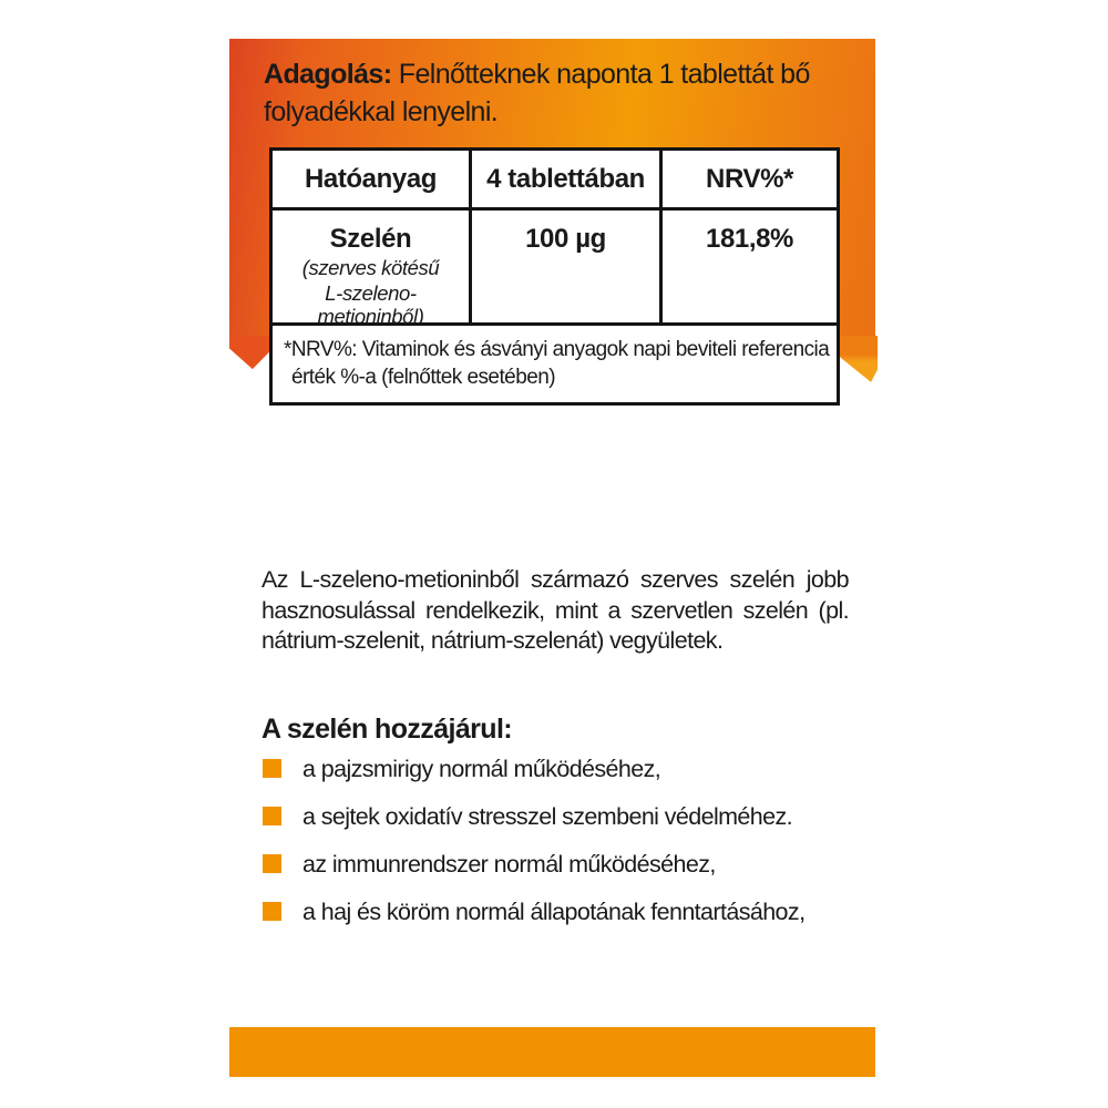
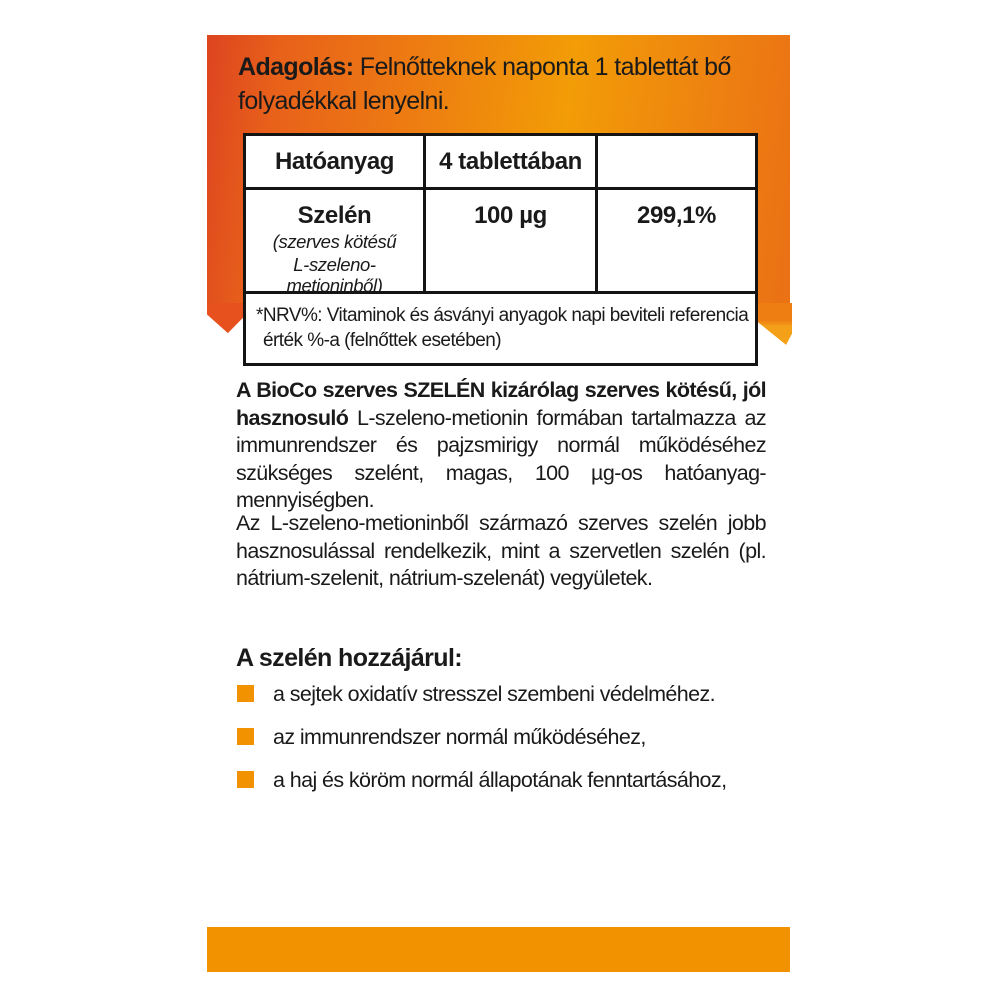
  Adagolás: Felnőtteknek naponta 1 tablettát bő folyadékkal lenyelni.
  Hatóanyag
  4 tablettában
- NRV%*
  Szelén
  (szerves kötésű
  L-szeleno-metioninből)
  100 µg
- 181,8%
+ 299,1%
  *NRV%: Vitaminok és ásványi anyagok napi beviteli referencia
  érték %-a (felnőttek esetében)
+ A BioCo szerves SZELÉN kizárólag szerves kötésű, jól hasznosuló L-szeleno-metionin formában tartalmazza az immunrendszer és pajzsmirigy normál működéséhez szükséges szelént, magas, 100 µg-os hatóanyag-mennyiségben.
  Az L-szeleno-metioninből származó szerves szelén jobb hasznosulással rendelkezik, mint a szervetlen szelén (pl. nátrium-szelenit, nátrium-szelenát) vegyületek.
  A szelén hozzájárul:
- a pajzsmirigy normál működéséhez,
  a sejtek oxidatív stresszel szembeni védelméhez.
  az immunrendszer normál működéséhez,
  a haj és köröm normál állapotának fenntartásához,
